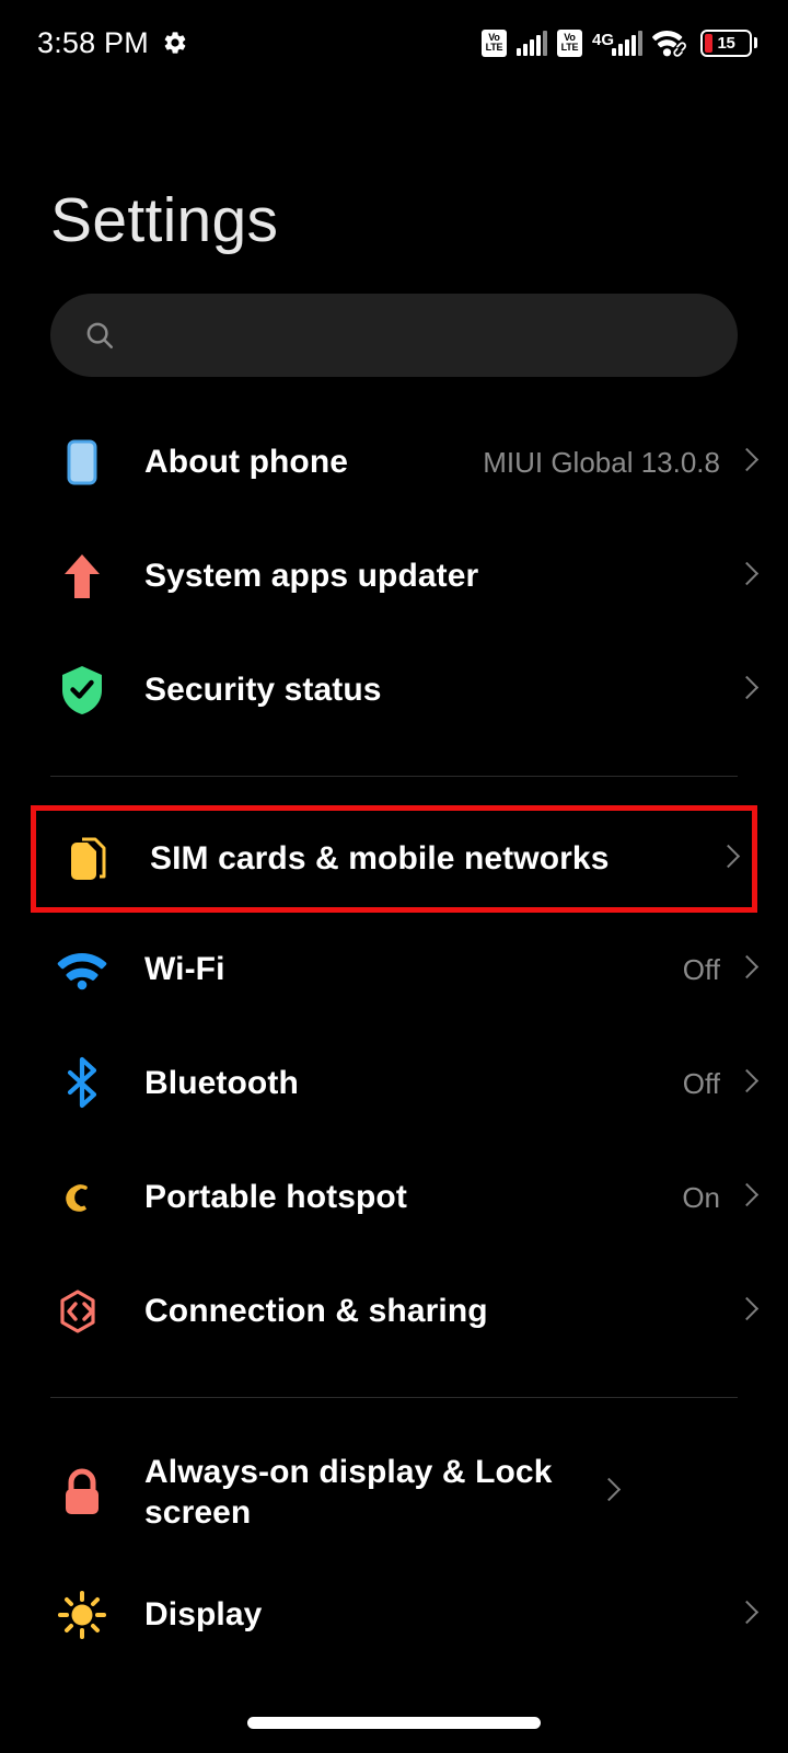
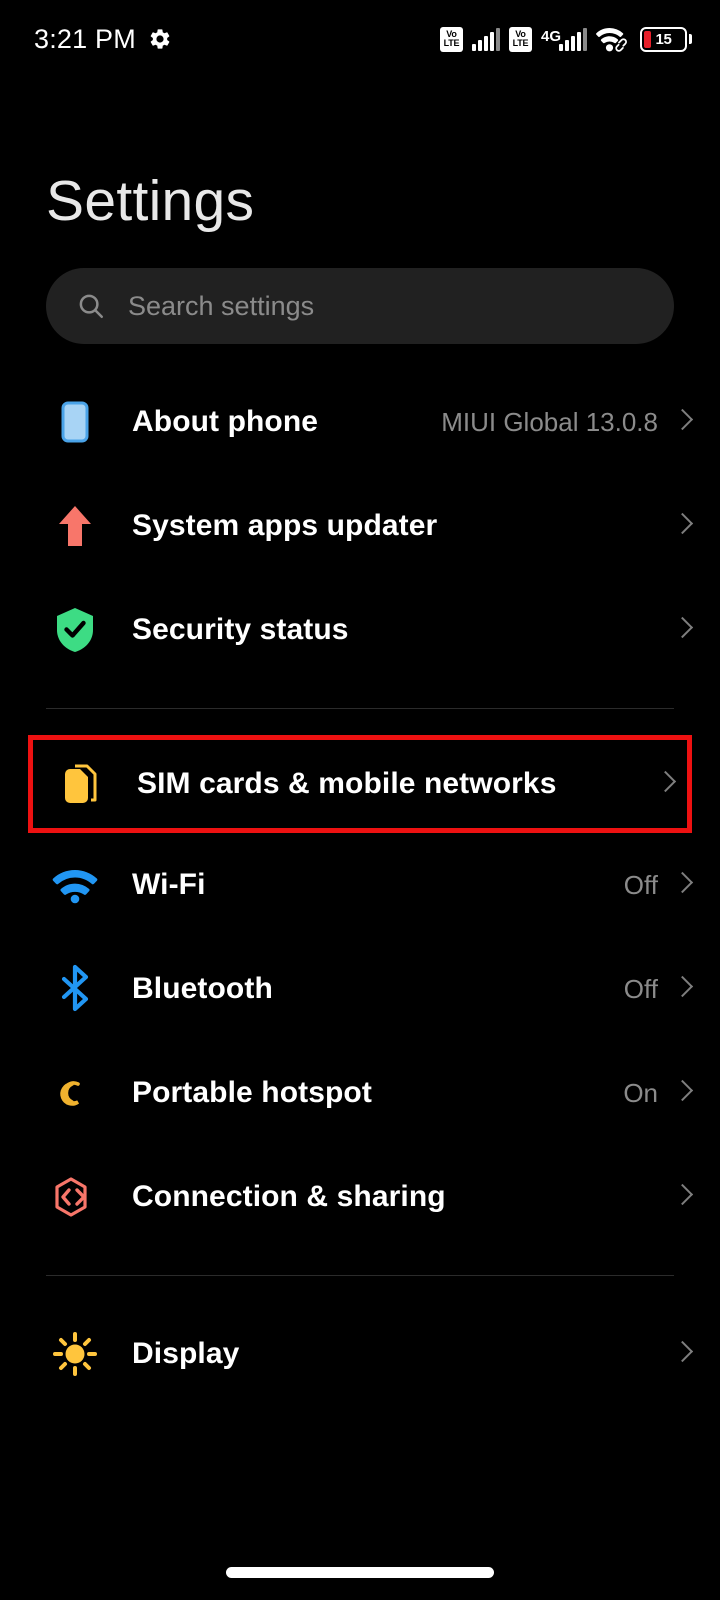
- 3:58 PM
+ 3:21 PM
  Vo
  LTE
  Vo
  LTE
  4G
  15
  Settings
+ Search settings
  About phone
  MIUI Global 13.0.8
  System apps updater
  Security status
  SIM cards & mobile networks
  Wi-Fi
  Off
  Bluetooth
  Off
  Portable hotspot
  On
  Connection & sharing
- Always-on display & Lock screen
  Display
